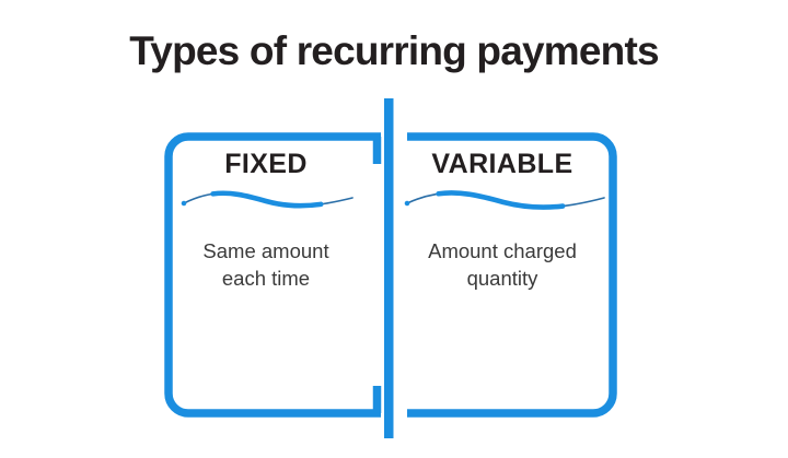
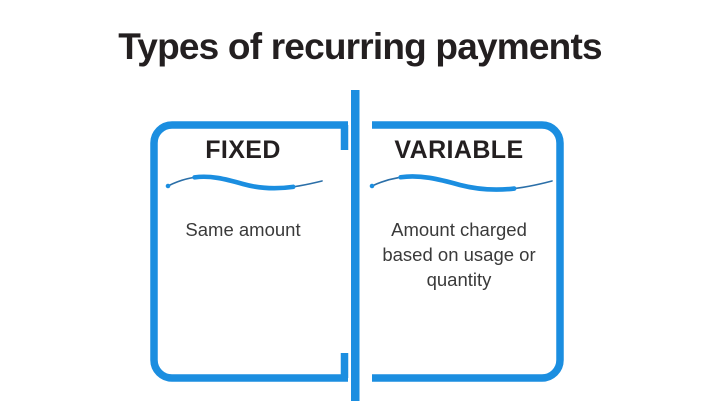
  Types of recurring payments
  FIXED
  Same amount
- each time
  VARIABLE
  Amount charged
+ based on usage or
  quantity
